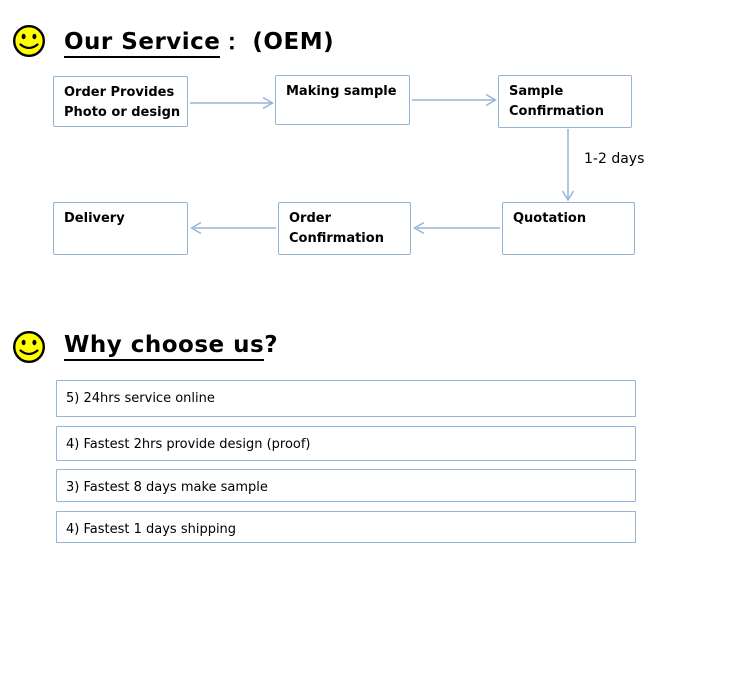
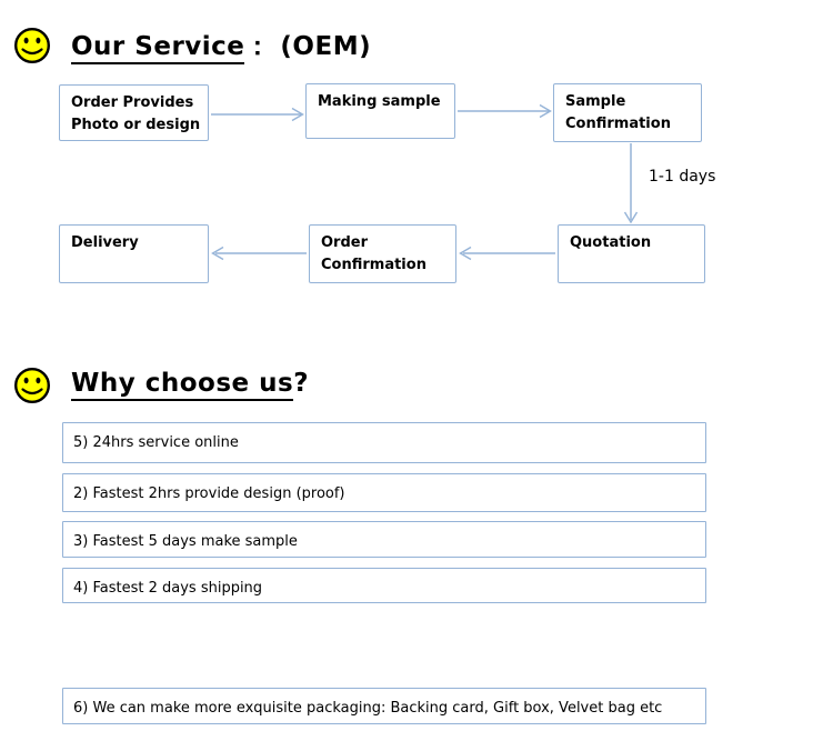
  Our Service： (OEM)
  Order Provides Photo or design
  Making sample
  Sample Confirmation
  Quotation
  Order Confirmation
  Delivery
- 1-2 days
+ 1-1 days
  Why choose us?
  5) 24hrs service online
- 4) Fastest 2hrs provide design (proof)
+ 2) Fastest 2hrs provide design (proof)
- 3) Fastest 8 days make sample
+ 3) Fastest 5 days make sample
- 4) Fastest 1 days shipping
+ 4) Fastest 2 days shipping
+ 6) We can make more exquisite packaging: Backing card, Gift box, Velvet bag etc
